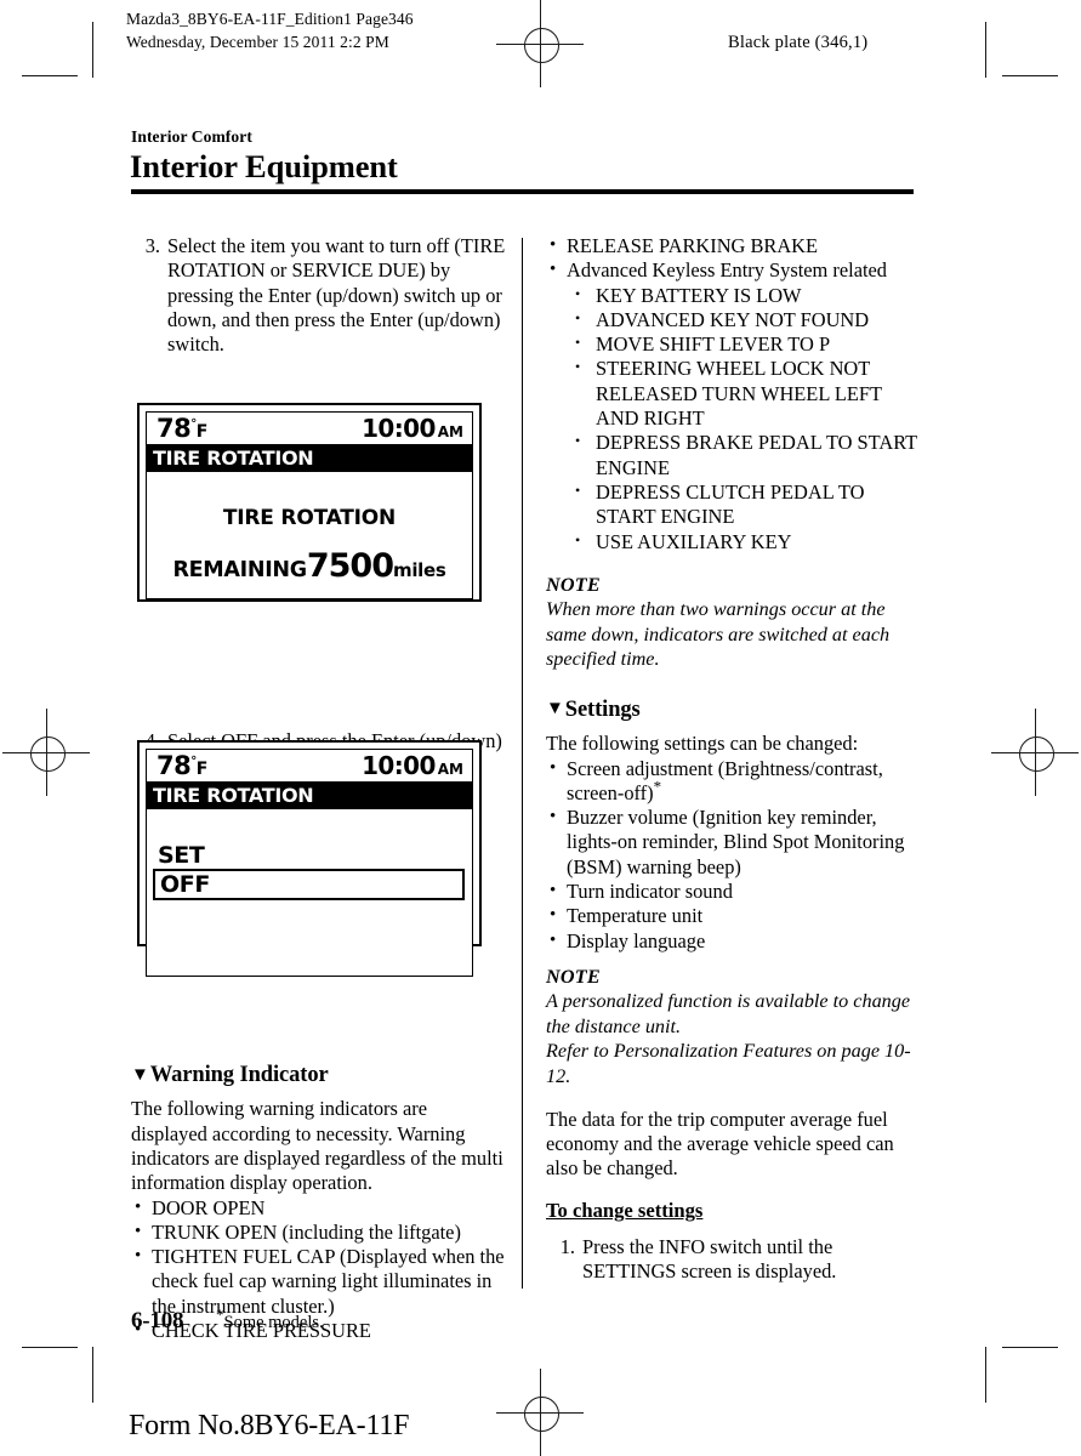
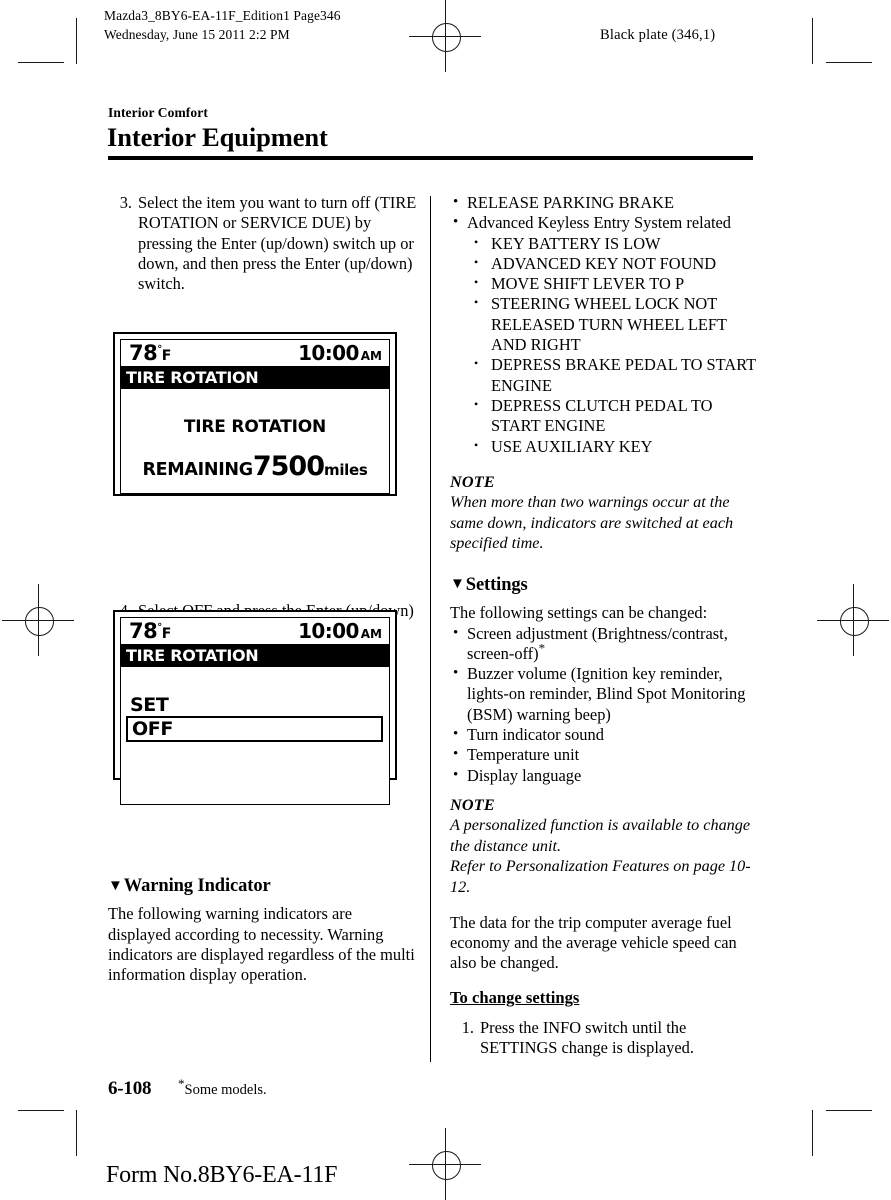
- Mazda3_8BY6-EA-11F_Edition1 Page346 Wednesday, December 15 2011 2:2 PM
+ Mazda3_8BY6-EA-11F_Edition1 Page346 Wednesday, June 15 2011 2:2 PM
  Black plate (346,1)
  Interior Comfort
  Interior Equipment
  3.
  Select the item you want to turn off (TIRE ROTATION or SERVICE DUE) by pressing the Enter (up/down) switch up or down, and then press the Enter (up/down) switch.
  ▼Warning Indicator
  The following warning indicators are displayed according to necessity. Warning indicators are displayed regardless of the multi information display operation.
- DOOR OPEN
- TRUNK OPEN (including the liftgate)
- TIGHTEN FUEL CAP (Displayed when the check fuel cap warning light illuminates in the instrument cluster.)
- CHECK TIRE PRESSURE
  78°F
  10:00 AM
  TIRE ROTATION
  TIRE ROTATION
  REMAINING7500miles
  78°F
  10:00 AM
  TIRE ROTATION
  SET
  OFF
  RELEASE PARKING BRAKE
  Advanced Keyless Entry System related
  KEY BATTERY IS LOW
  ADVANCED KEY NOT FOUND
  MOVE SHIFT LEVER TO P
  STEERING WHEEL LOCK NOT RELEASED TURN WHEEL LEFT AND RIGHT
  DEPRESS BRAKE PEDAL TO START ENGINE
  DEPRESS CLUTCH PEDAL TO START ENGINE
  USE AUXILIARY KEY
  NOTE
  When more than two warnings occur at the same down, indicators are switched at each specified time.
  ▼Settings
  The following settings can be changed:
  Screen adjustment (Brightness/contrast, screen-off)*
  Buzzer volume (Ignition key reminder, lights-on reminder, Blind Spot Monitoring (BSM) warning beep)
  Turn indicator sound
  Temperature unit
  Display language
  NOTE
  A personalized function is available to change the distance unit.
  Refer to Personalization Features on page 10-12.
  The data for the trip computer average fuel economy and the average vehicle speed can also be changed.
  To change settings
  1.
- Press the INFO switch until the SETTINGS screen is displayed.
+ Press the INFO switch until the SETTINGS change is displayed.
  6-108
  *Some models.
  Form No.8BY6-EA-11F
